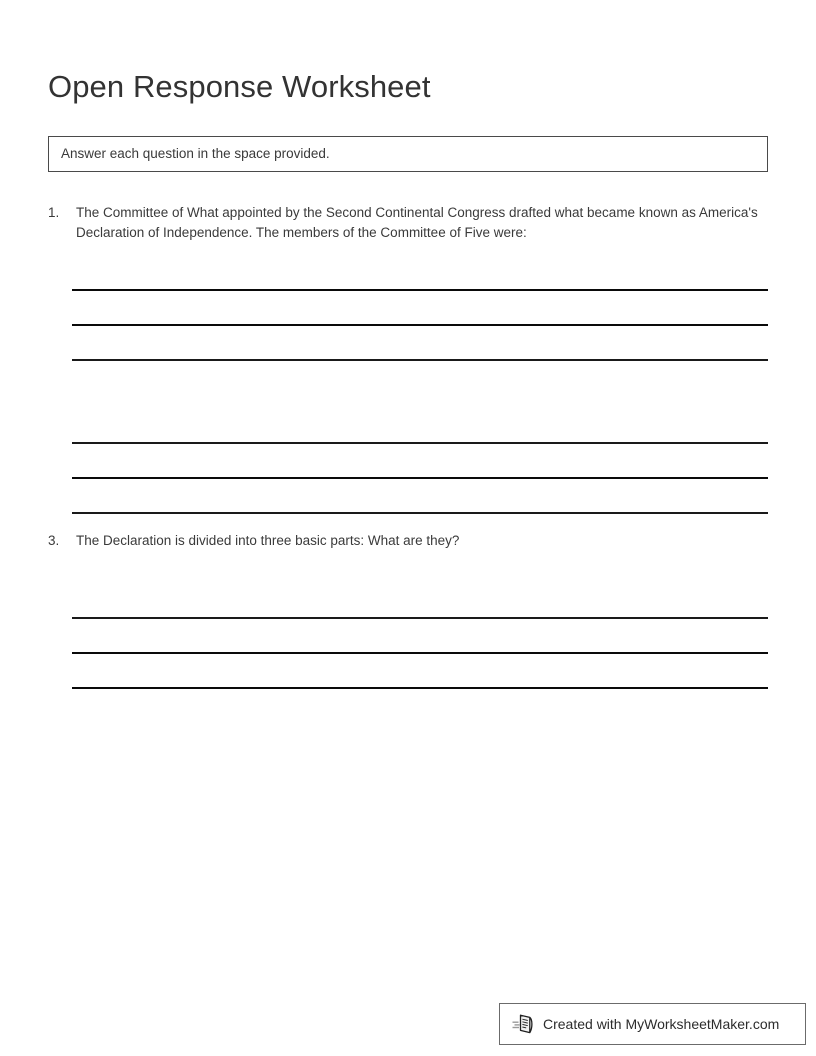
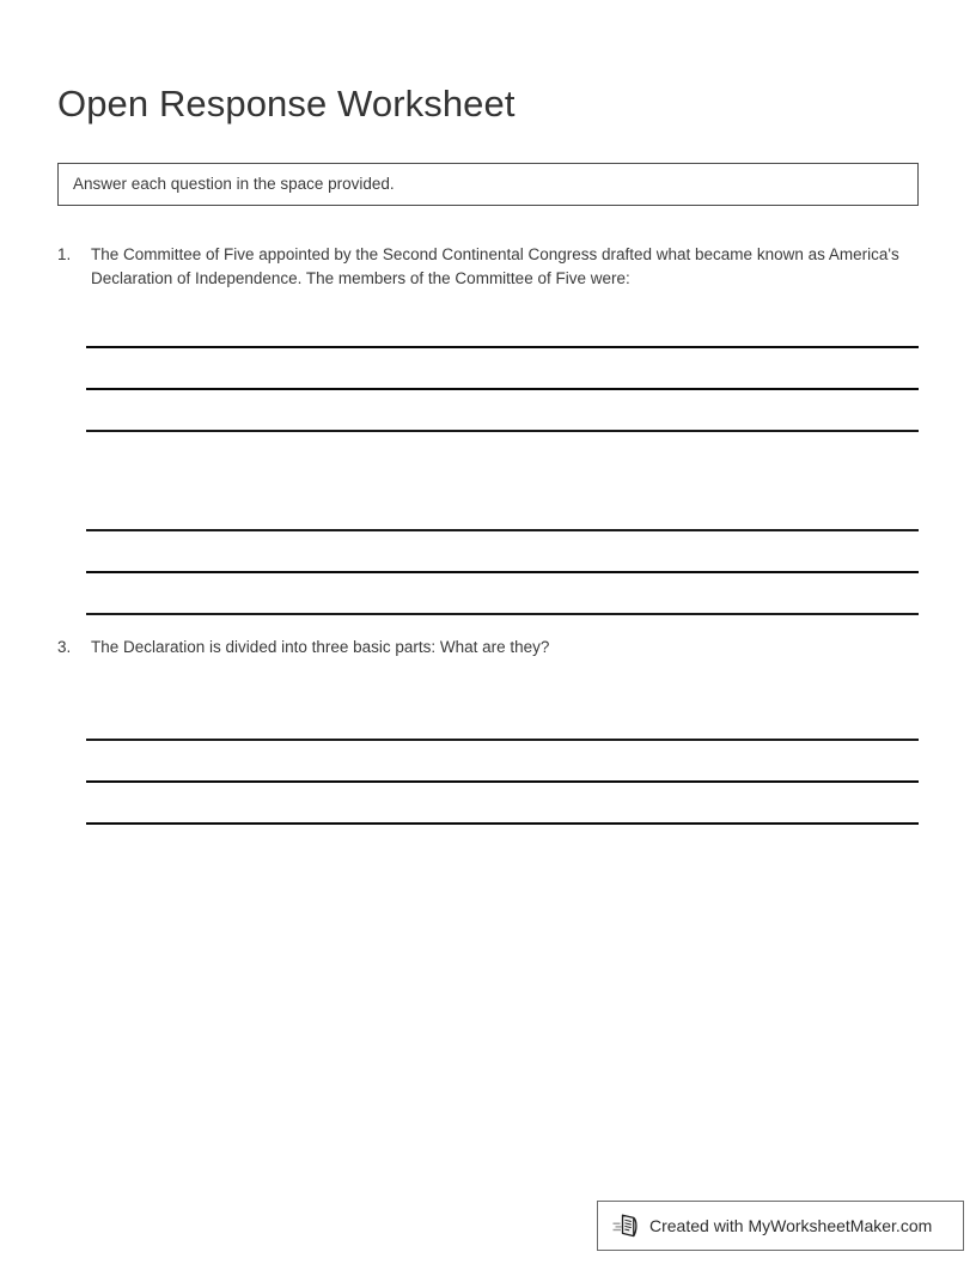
  Open Response Worksheet
  Answer each question in the space provided.
  1.
- The Committee of What appointed by the Second Continental Congress drafted what became known as America's Declaration of Independence. The members of the Committee of Five were:
+ The Committee of Five appointed by the Second Continental Congress drafted what became known as America's Declaration of Independence. The members of the Committee of Five were:
  3.
  The Declaration is divided into three basic parts: What are they?
  Created with MyWorksheetMaker.com
